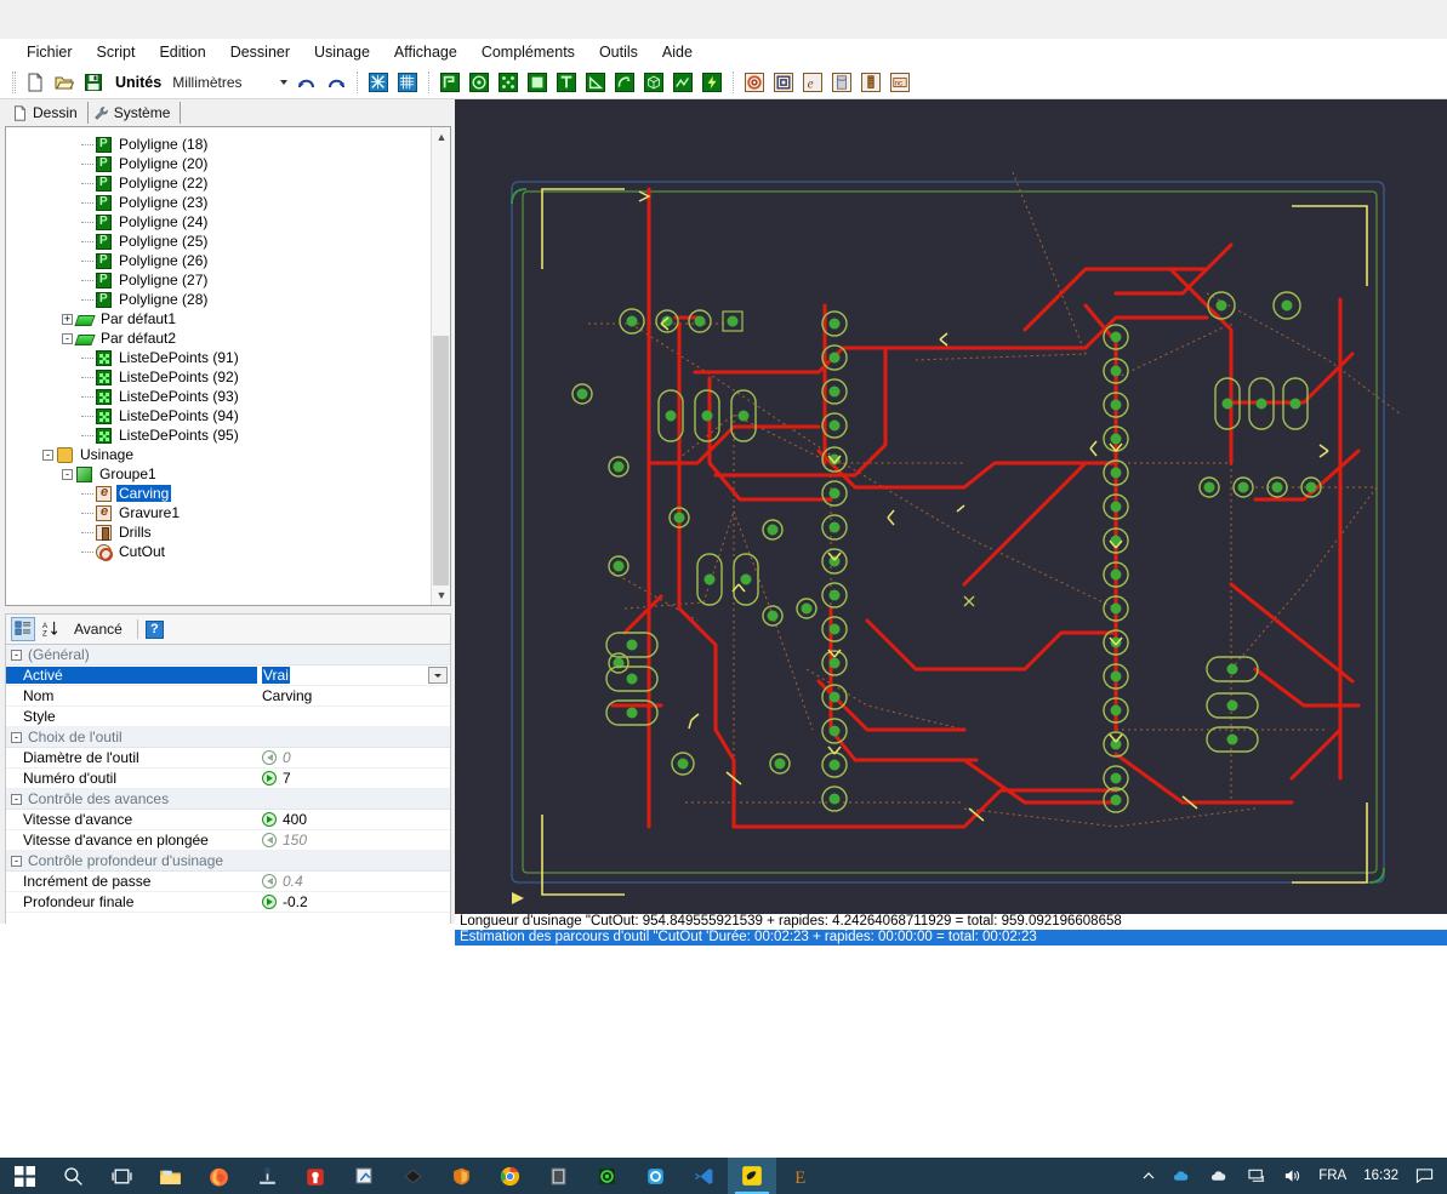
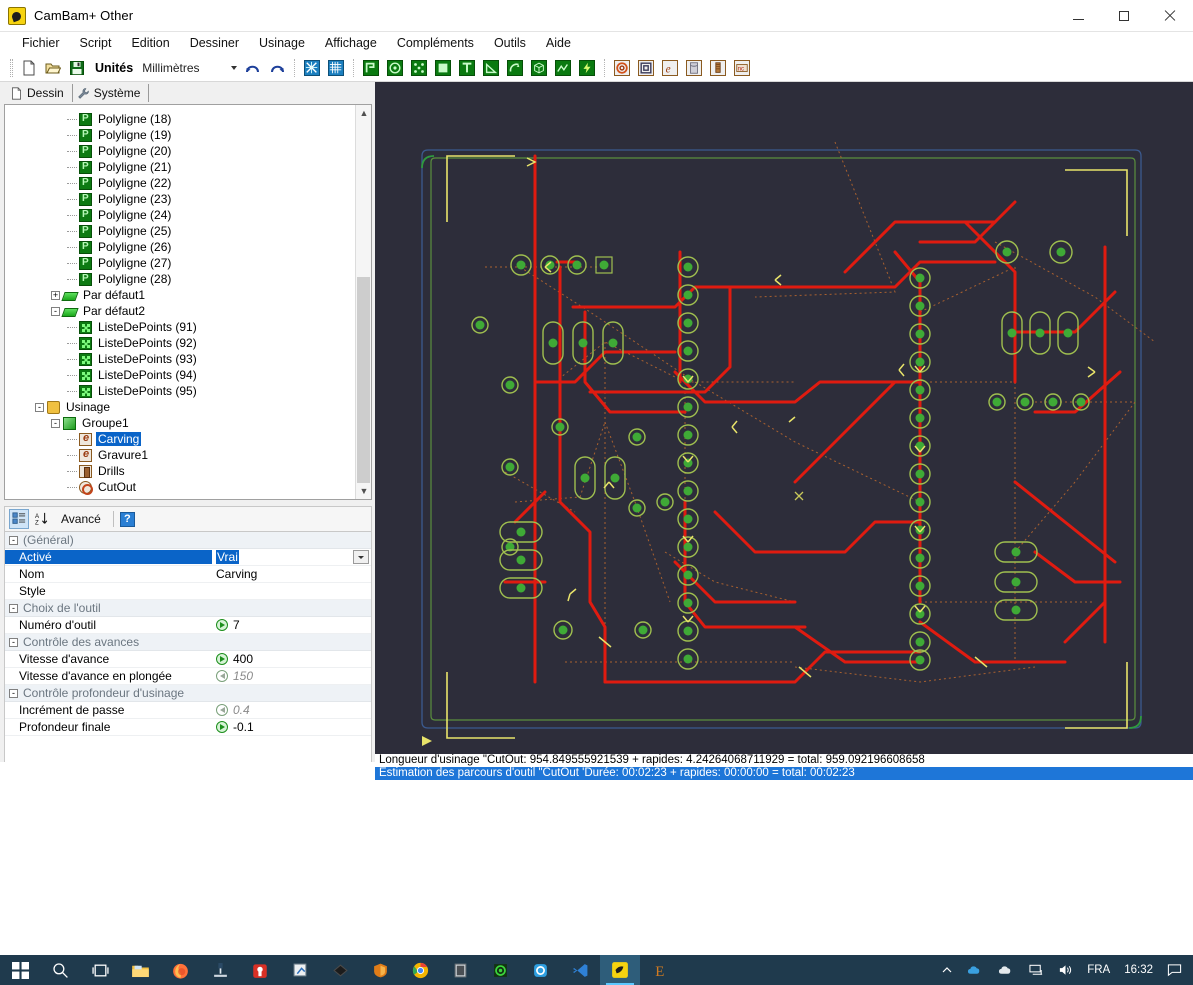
+ CamBam+ Other
  Fichier
  Script
  Edition
  Dessiner
  Usinage
  Affichage
  Compléments
  Outils
  Aide
  Unités
  Millimètres
  e
  Dessin
  Système
  Polyligne (18)
+ Polyligne (19)
  Polyligne (20)
+ Polyligne (21)
  Polyligne (22)
  Polyligne (23)
  Polyligne (24)
  Polyligne (25)
  Polyligne (26)
  Polyligne (27)
  Polyligne (28)
  +
  Par défaut1
  -
  Par défaut2
  ListeDePoints (91)
  ListeDePoints (92)
  ListeDePoints (93)
  ListeDePoints (94)
  ListeDePoints (95)
  -
  Usinage
  -
  Groupe1
  Carving
  Gravure1
  Drills
  CutOut
  ▲
  ▼
  Avancé
  ?
  -
  (Général)
  Activé
  Vrai
  Nom
  Carving
  Style
  -
  Choix de l'outil
- Diamètre de l'outil
- 0
  Numéro d'outil
  7
  -
  Contrôle des avances
  Vitesse d'avance
  400
  Vitesse d'avance en plongée
  150
  -
  Contrôle profondeur d'usinage
  Incrément de passe
  0.4
  Profondeur finale
- -0.2
+ -0.1
  Longueur d'usinage "CutOut: 954.849555921539 + rapides: 4.24264068711929 = total: 959.092196608658
  Estimation des parcours d'outil "CutOut 'Durée: 00:02:23 + rapides: 00:00:00 = total: 00:02:23
  E
  FRA
  16:32
